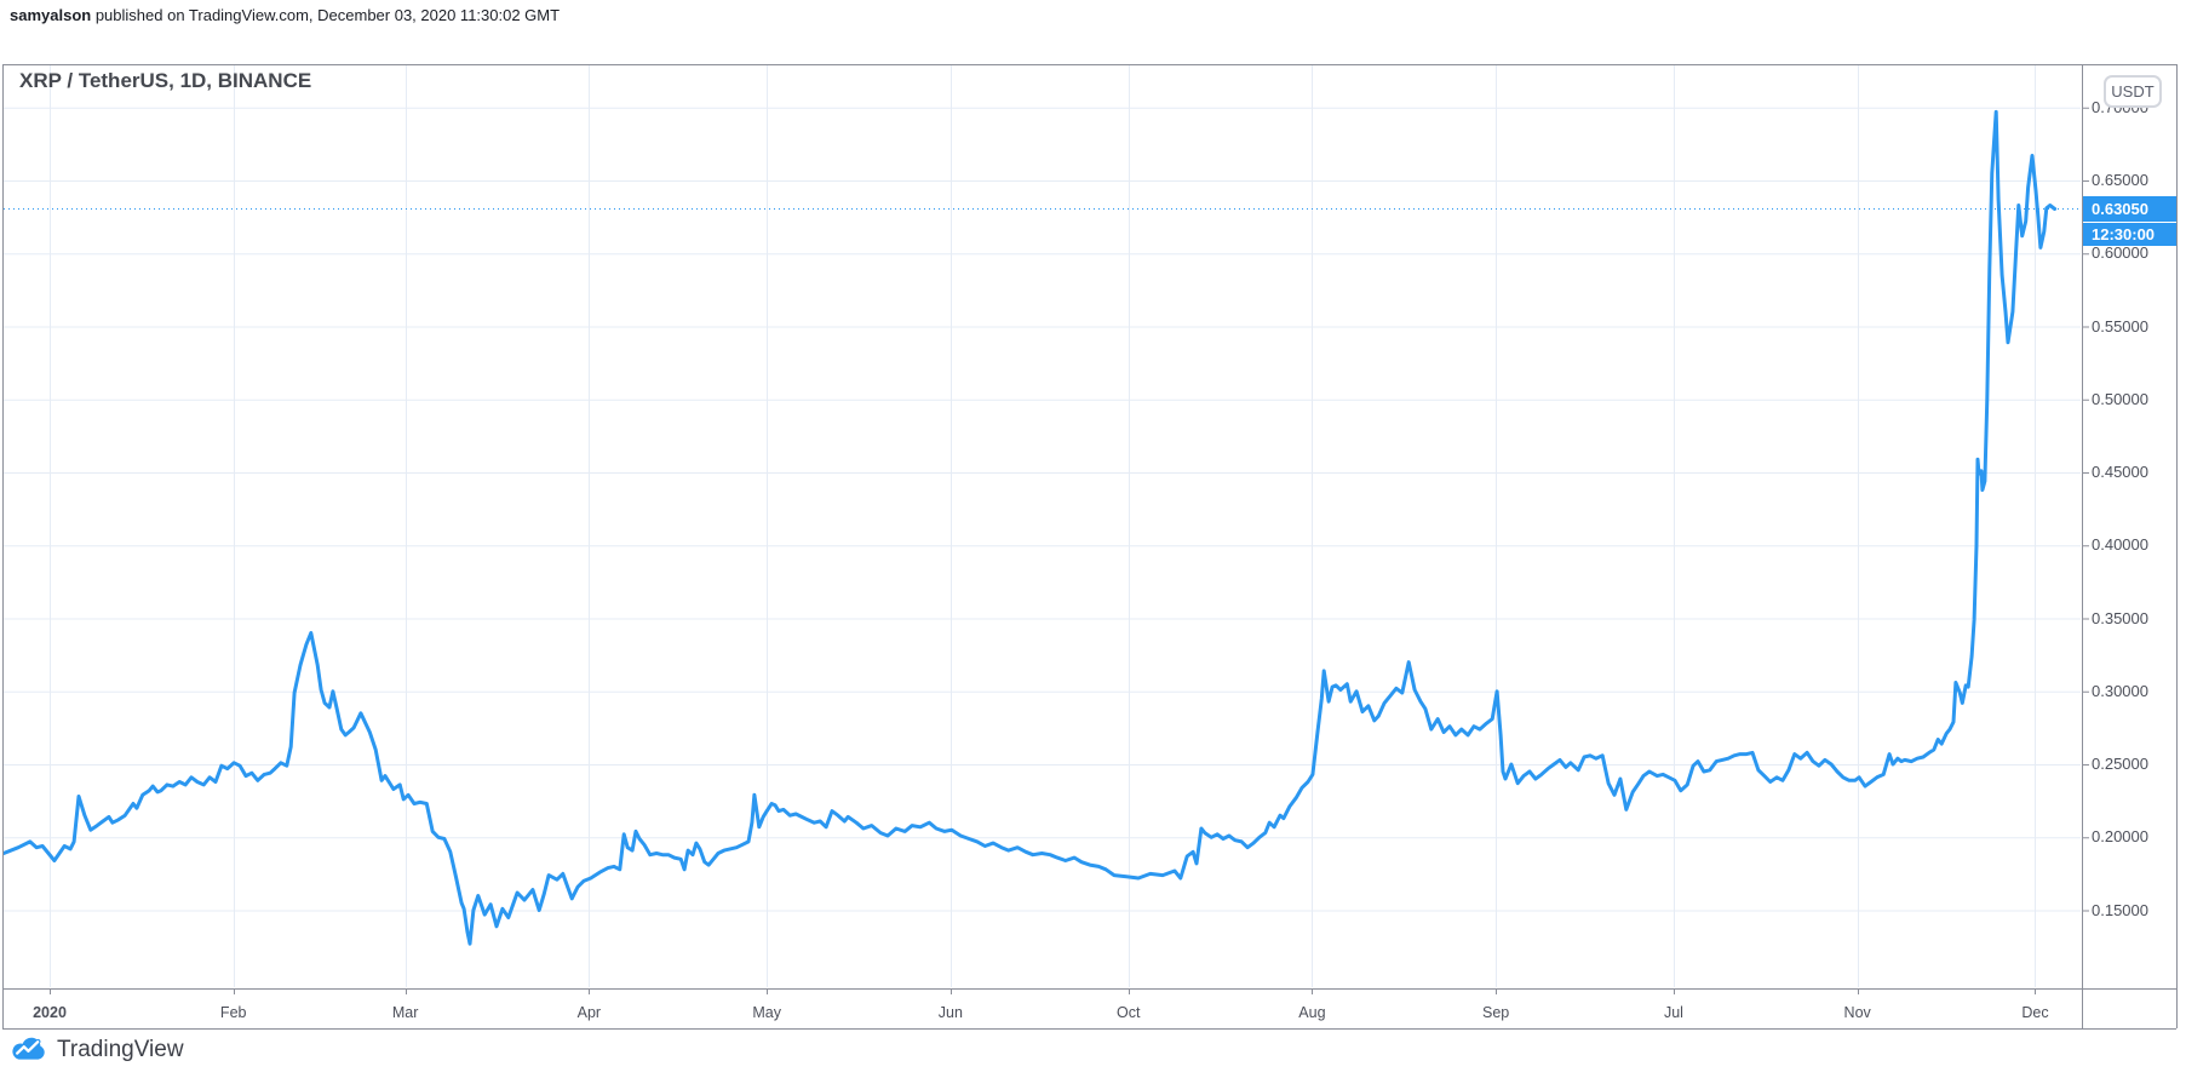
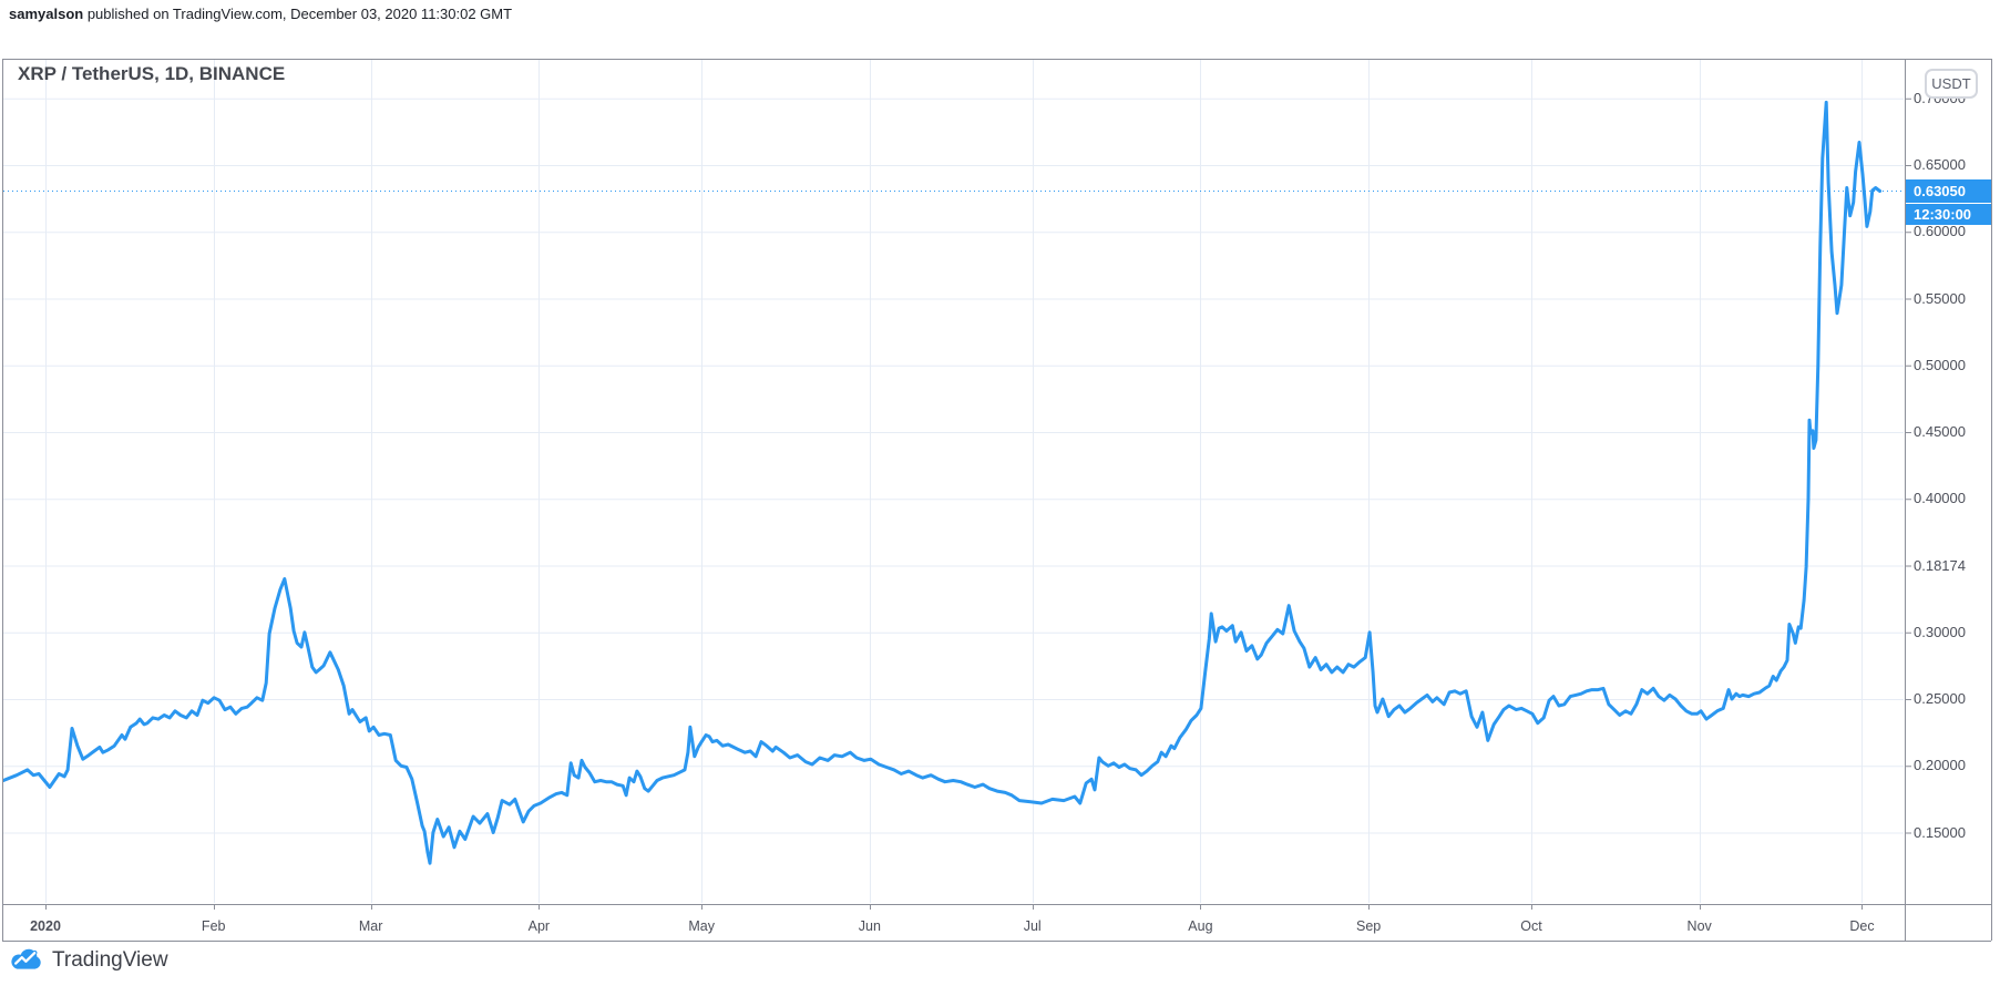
  samyalson published on TradingView.com, December 03, 2020 11:30:02 GMT
  XRP / TetherUS, 1D, BINANCE
  USDT
  0.63050
  12:30:00
  0.65000
  0.60000
  0.55000
  0.50000
  0.45000
  0.40000
- 0.35000
+ 0.18174
  0.30000
  0.25000
  0.20000
  0.15000
  2020
  Feb
  Mar
  Apr
  May
  Jun
- Oct
+ Jul
  Aug
  Sep
- Jul
+ Oct
  Nov
  Dec
  TradingView
